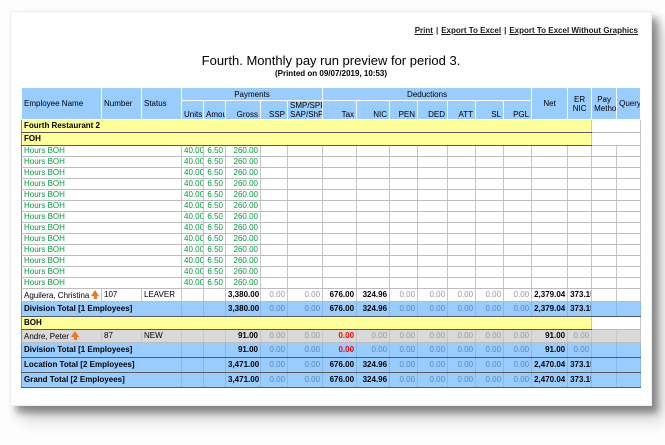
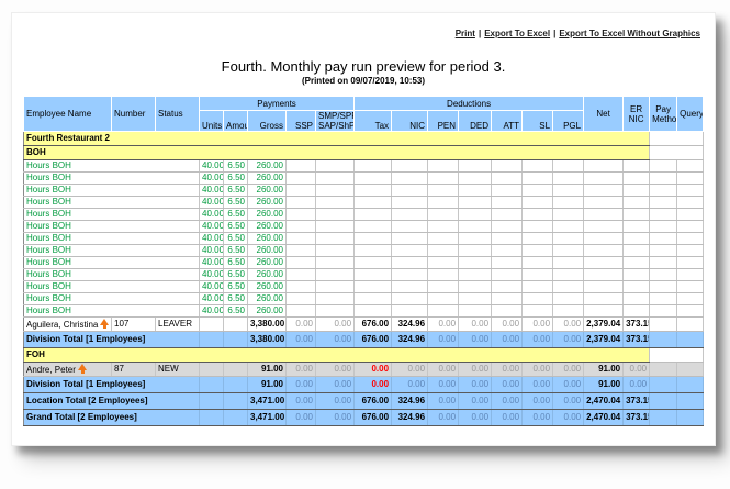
  Print | Export To Excel | Export To Excel Without Graphics
  Fourth. Monthly pay run preview for period 3.
  (Printed on 09/07/2019, 10:53)
  Employee Name	Number	Status	Payments	Deductions	Net	ER NIC	Pay Metho	Query
  Units	Amou	Gross	SSP	SMP/SP SAP/ShP	Tax	NIC	PEN	DED	ATT	SL	PGL
  Fourth Restaurant 2
- FOH
+ BOH
  Hours BOH	40.00	6.50	260.00
  Hours BOH	40.00	6.50	260.00
  Hours BOH	40.00	6.50	260.00
  Hours BOH	40.00	6.50	260.00
  Hours BOH	40.00	6.50	260.00
  Hours BOH	40.00	6.50	260.00
  Hours BOH	40.00	6.50	260.00
  Hours BOH	40.00	6.50	260.00
  Hours BOH	40.00	6.50	260.00
  Hours BOH	40.00	6.50	260.00
  Hours BOH	40.00	6.50	260.00
  Hours BOH	40.00	6.50	260.00
  Hours BOH	40.00	6.50	260.00
  Aguilera, Christina	107	LEAVER			3,380.00	0.00	0.00	676.00	324.96	0.00	0.00	0.00	0.00	0.00	2,379.04	373.1
  Division Total [1 Employees]			3,380.00	0.00	0.00	676.00	324.96	0.00	0.00	0.00	0.00	0.00	2,379.04	373.1
- BOH
+ FOH
  Andre, Peter	87	NEW			91.00	0.00	0.00	0.00	0.00	0.00	0.00	0.00	0.00	0.00	91.00	0.00
  Division Total [1 Employees]			91.00	0.00	0.00	0.00	0.00	0.00	0.00	0.00	0.00	0.00	91.00	0.00
  Location Total [2 Employees]			3,471.00	0.00	0.00	676.00	324.96	0.00	0.00	0.00	0.00	0.00	2,470.04	373.1
  Grand Total [2 Employees]			3,471.00	0.00	0.00	676.00	324.96	0.00	0.00	0.00	0.00	0.00	2,470.04	373.1
